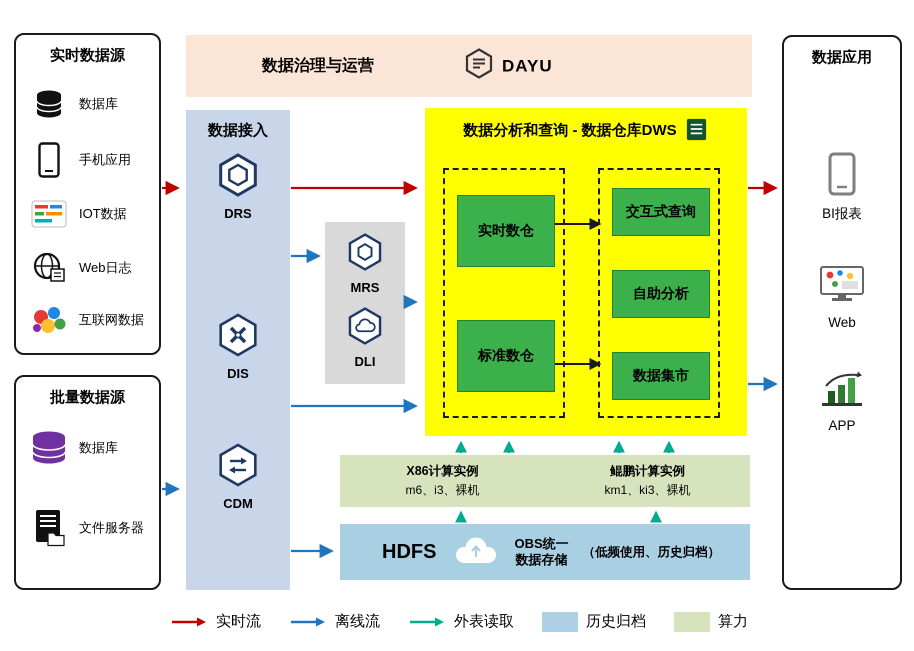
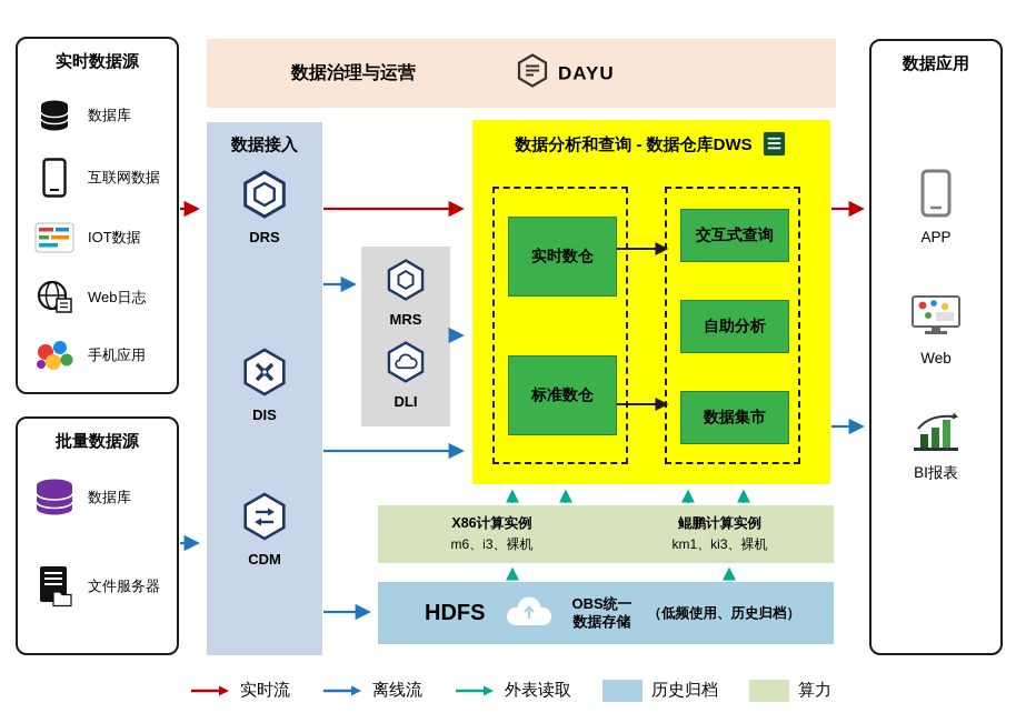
  数据治理与运营
  DAYU
  实时数据源
  数据库
- 手机应用
+ 互联网数据
  IOT数据
  Web日志
- 互联网数据
+ 手机应用
  批量数据源
  数据库
  文件服务器
  数据接入
  DRS
  DIS
  CDM
  MRS
  DLI
  数据分析和查询 - 数据仓库DWS
  实时数仓
  标准数仓
  交互式查询
  自助分析
  数据集市
  X86计算实例
  m6、i3、裸机
  鲲鹏计算实例
  km1、ki3、裸机
  HDFS
  OBS统一
  数据存储
  （低频使用、历史归档）
  数据应用
- BI报表
+ APP
  Web
- APP
+ BI报表
  实时流
  离线流
  外表读取
  历史归档
  算力
